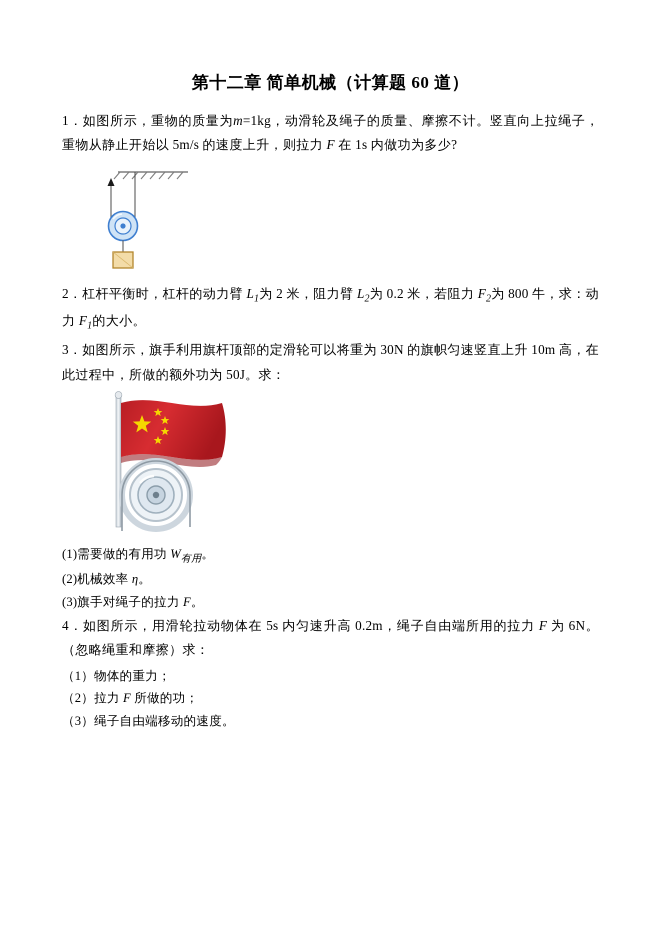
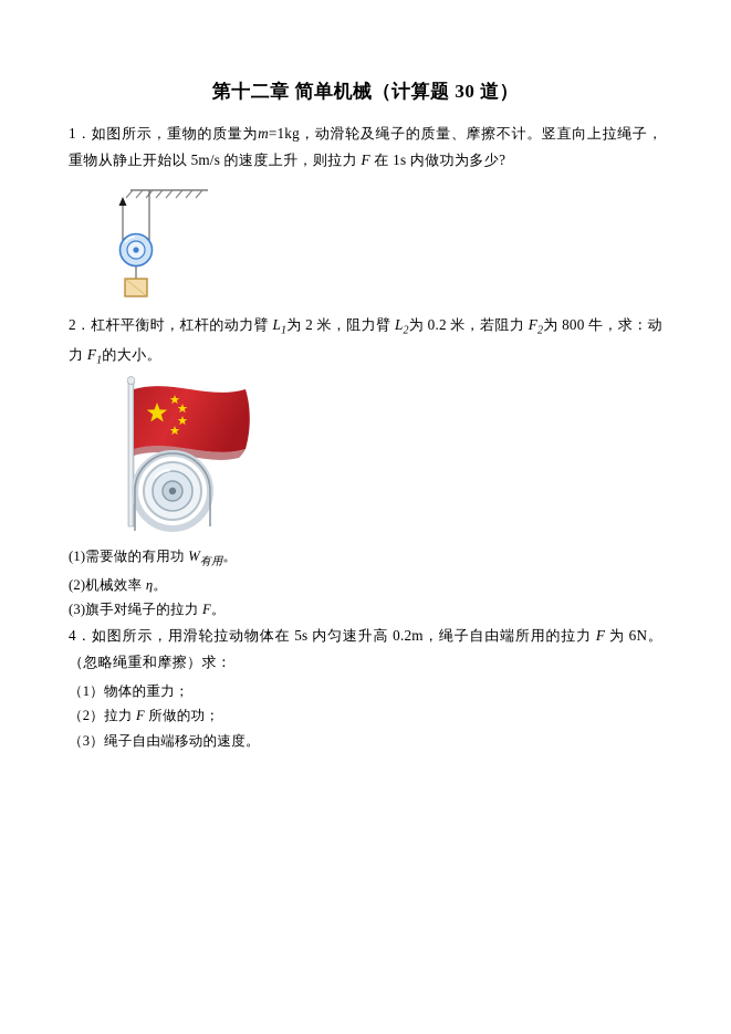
- 第十二章 简单机械（计算题 60 道）
+ 第十二章 简单机械（计算题 30 道）
  1．如图所示，重物的质量为m=1kg，动滑轮及绳子的质量、摩擦不计。竖直向上拉绳子，重物从静止开始以 5m/s 的速度上升，则拉力 F 在 1s 内做功为多少?
  2．杠杆平衡时，杠杆的动力臂 L1为 2 米，阻力臂 L2为 0.2 米，若阻力 F2为 800 牛，求：动力 F1的大小。
- 3．如图所示，旗手利用旗杆顶部的定滑轮可以将重为 30N 的旗帜匀速竖直上升 10m 高，在此过程中，所做的额外功为 50J。求：
  (1)需要做的有用功 W有用。
  (2)机械效率 η。
  (3)旗手对绳子的拉力 F。
  4．如图所示，用滑轮拉动物体在 5s 内匀速升高 0.2m，绳子自由端所用的拉力 F 为 6N。（忽略绳重和摩擦）求：
  （1）物体的重力；
  （2）拉力 F 所做的功；
  （3）绳子自由端移动的速度。
